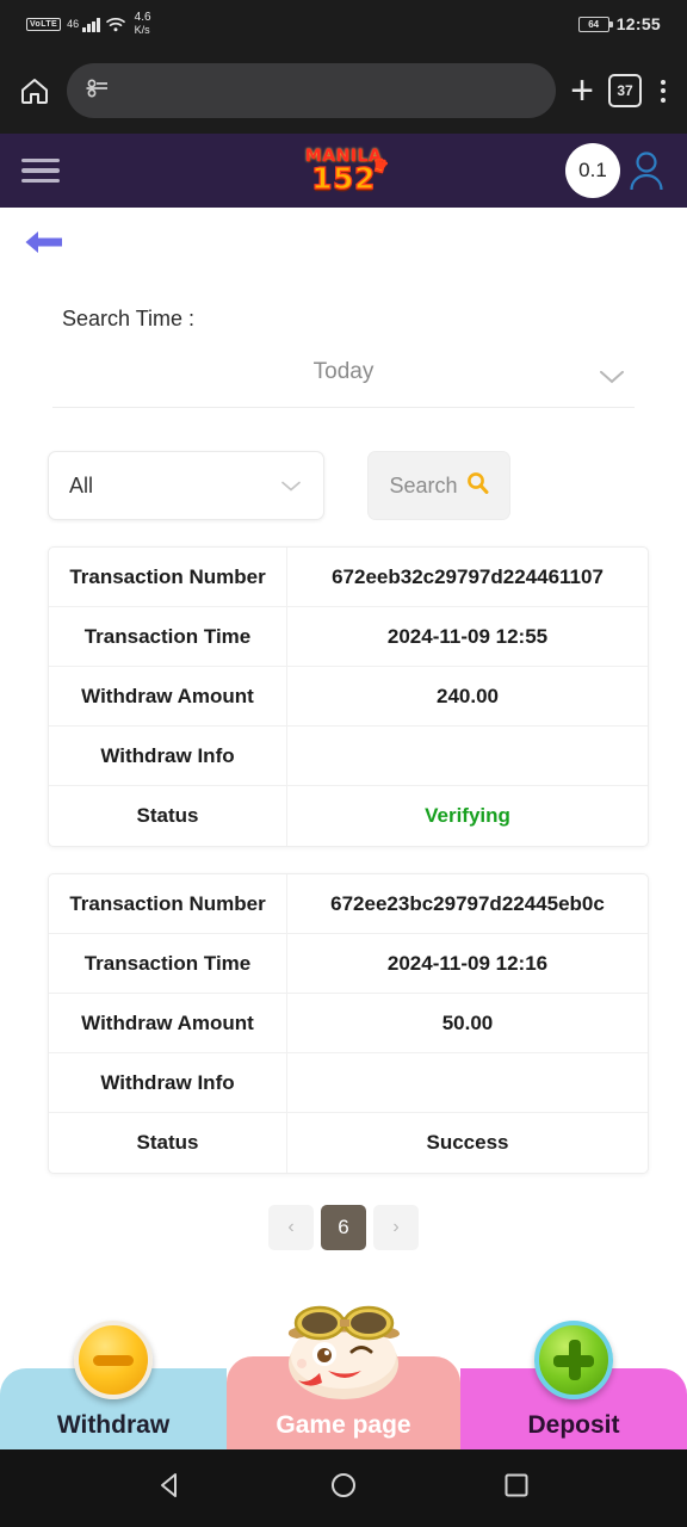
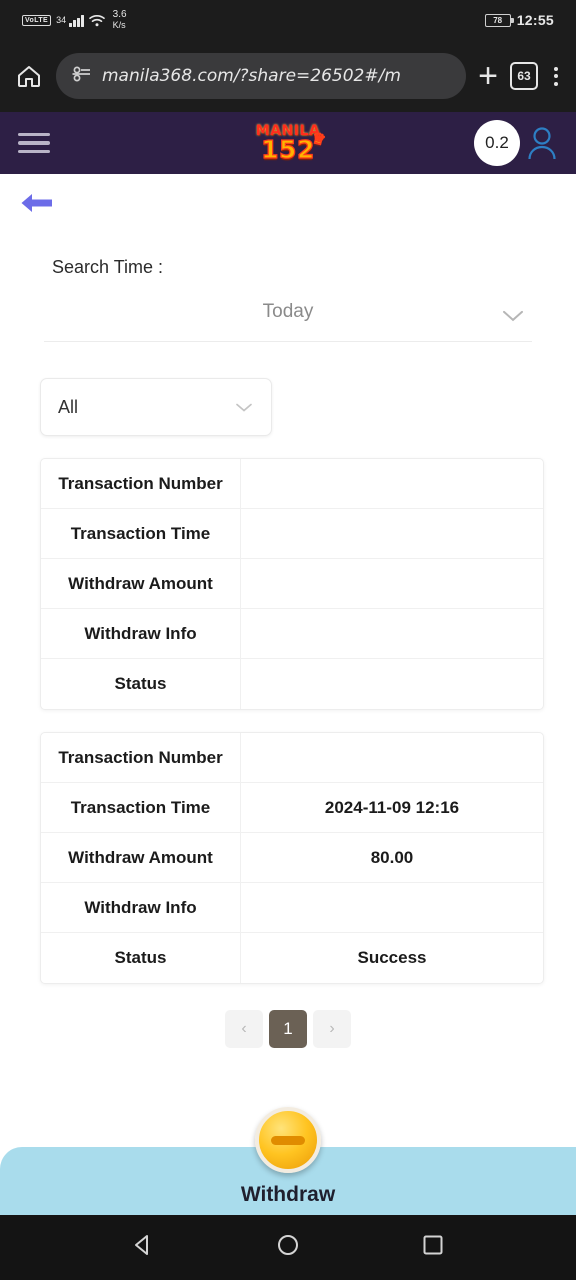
- 46
+ 34
- 4.6
+ 3.6
  K/s
- 64
+ 78
  12:55
+ manila368.com/?share=26502#/m
  +
- 37
+ 63
  MANILA
  152
- 0.1
+ 0.2
  Search Time :
  Today
  All
- Search
  Transaction Number
- 672eeb32c29797d224461107
  Transaction Time
- 2024-11-09 12:55
  Withdraw Amount
- 240.00
  Withdraw Info
  Status
- Verifying
  Transaction Number
- 672ee23bc29797d22445eb0c
  Transaction Time
  2024-11-09 12:16
  Withdraw Amount
- 50.00
+ 80.00
  Withdraw Info
  Status
  Success
  ‹
- 6
+ 1
  ›
  Withdraw
- Game page
- Deposit
